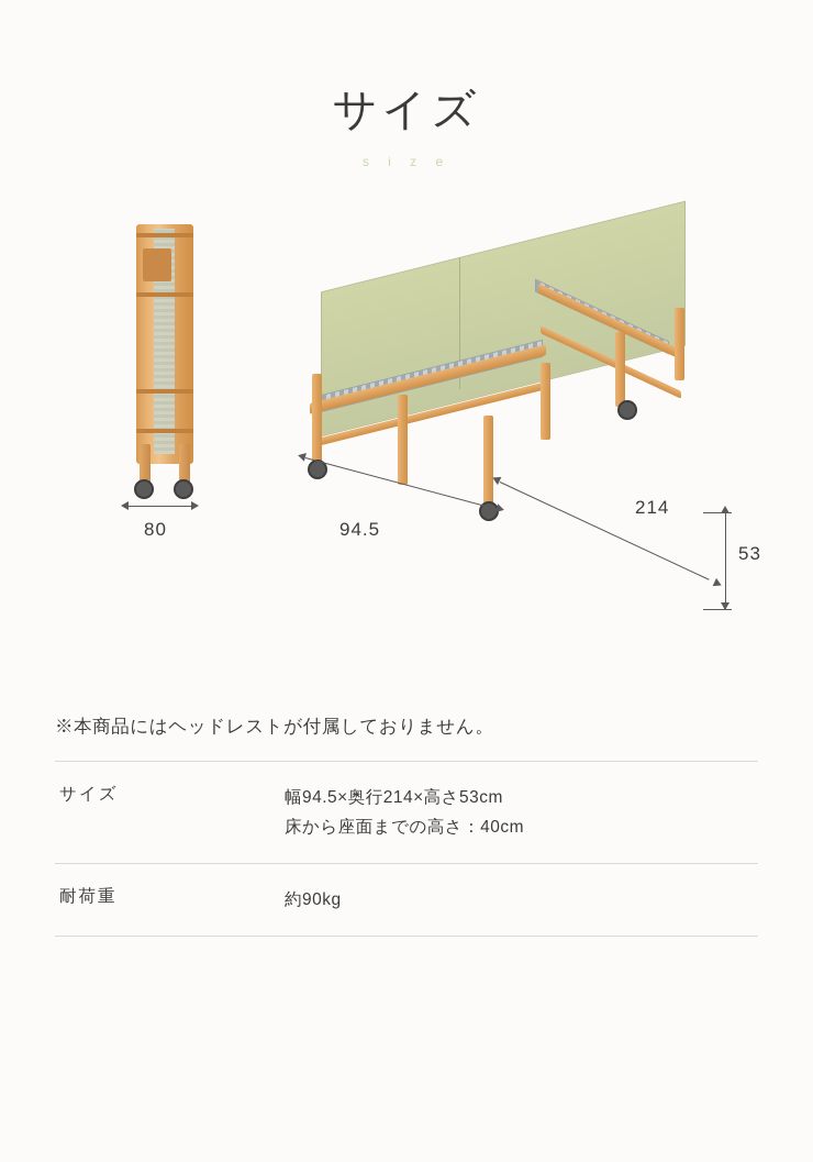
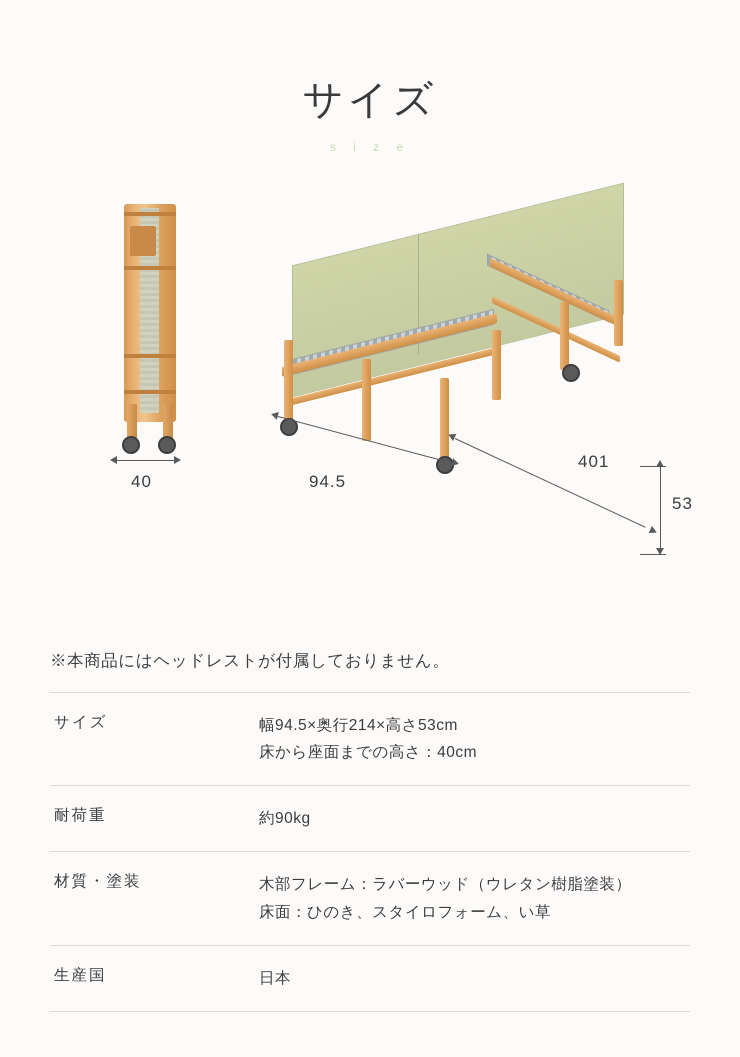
  サイズ
  s i z e
- 80
+ 40
  53
- 214
+ 401
  94.5
  ※本商品にはヘッドレストが付属しておりません。
  サイズ	幅94.5×奥行214×高さ53cm 床から座面までの高さ：40cm
  耐荷重	約90kg
+ 材質・塗装	木部フレーム：ラバーウッド（ウレタン樹脂塗装） 床面：ひのき、スタイロフォーム、い草
+ 生産国	日本
